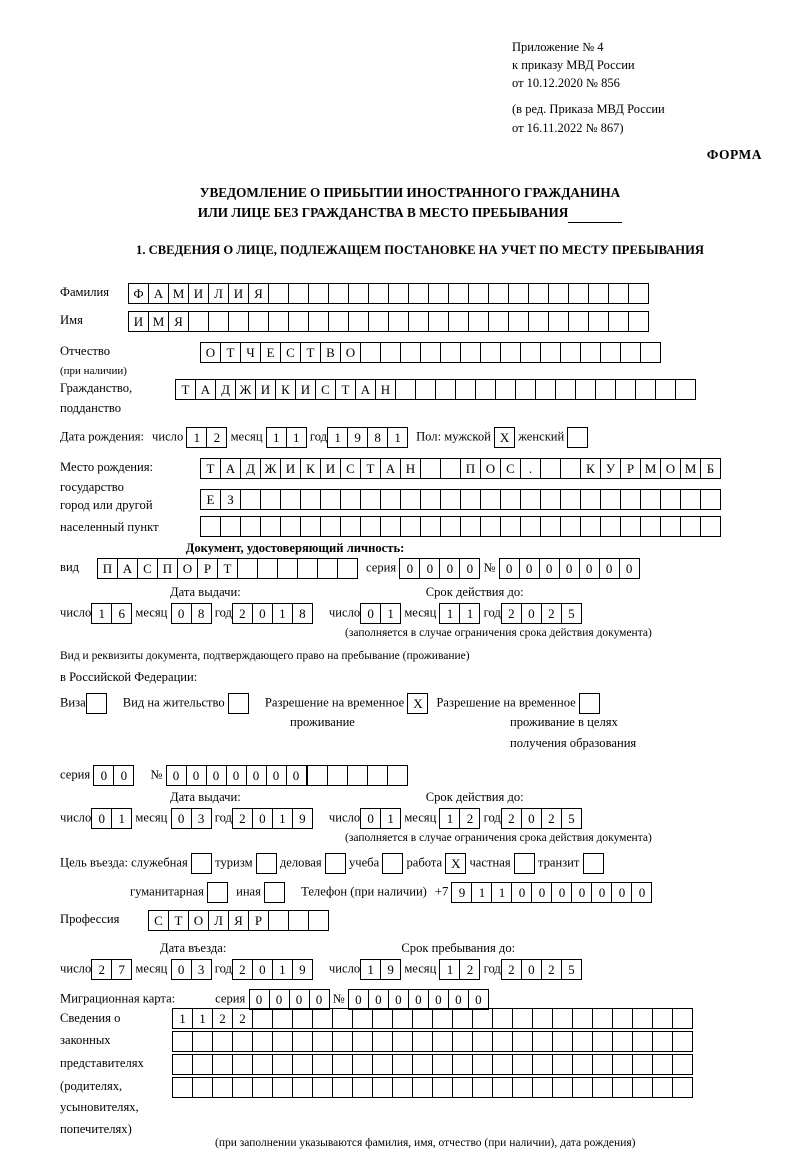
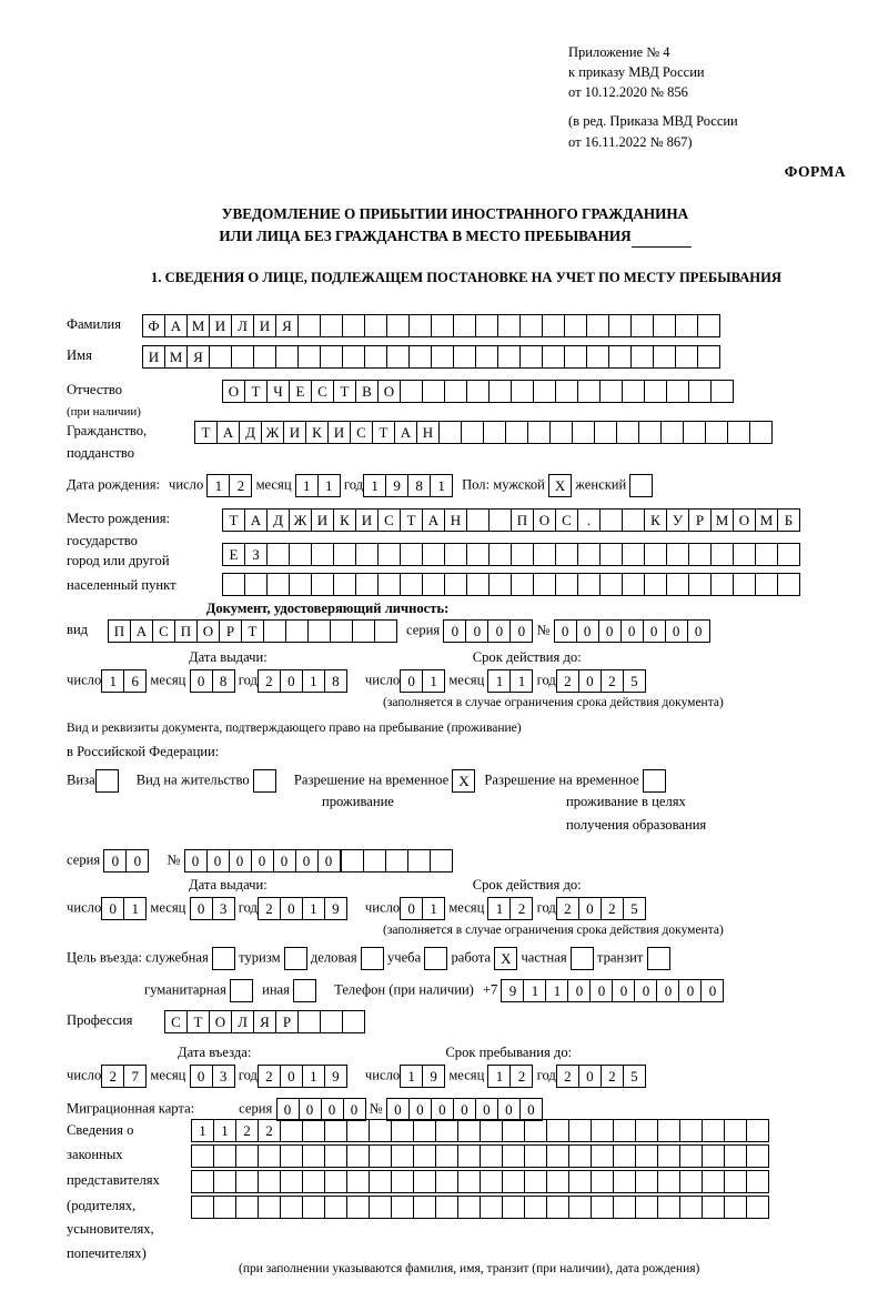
  Приложение № 4
  к приказу МВД России
  от 10.12.2020 № 856
  (в ред. Приказа МВД России
  от 16.11.2022 № 867)
  ФОРМА
  УВЕДОМЛЕНИЕ О ПРИБЫТИИ ИНОСТРАННОГО ГРАЖДАНИНА
- ИЛИ ЛИЦЕ БЕЗ ГРАЖДАНСТВА В МЕСТО ПРЕБЫВАНИЯ
+ ИЛИ ЛИЦА БЕЗ ГРАЖДАНСТВА В МЕСТО ПРЕБЫВАНИЯ
  1. СВЕДЕНИЯ О ЛИЦЕ, ПОДЛЕЖАЩЕМ ПОСТАНОВКЕ НА УЧЕТ ПО МЕСТУ ПРЕБЫВАНИЯ
  Фамилия Ф А М И Л И Я
  Имя И М Я
  Отчество О Т Ч Е С Т В О
  (при наличии)
  Гражданство, Т А Д Ж И К И С Т А Н
  подданство
  Дата рождения: число 1 2 месяц 1 1 год 1 9 8 1 Пол: мужской Х женский
  Место рождения: Т А Д Ж И К И С Т А Н П О С . К У Р М О М Б
  государство
  Е З
  город или другой
  населенный пункт
  Документ, удостоверяющий личность:
  вид П А С П О Р Т серия 0 0 0 0 № 0 0 0 0 0 0 0
  Дата выдачи: Срок действия до:
  число 1 6 месяц 0 8 год 2 0 1 8 число 0 1 месяц 1 1 год 2 0 2 5
  (заполняется в случае ограничения срока действия документа)
  Вид и реквизиты документа, подтверждающего право на пребывание (проживание)
  в Российской Федерации:
  Виза Вид на жительство Разрешение на временное Х Разрешение на временное
  проживание
  проживание в целях
  получения образования
  серия 0 0 № 0 0 0 0 0 0 0
  Дата выдачи: Срок действия до:
  число 0 1 месяц 0 3 год 2 0 1 9 число 0 1 месяц 1 2 год 2 0 2 5
  (заполняется в случае ограничения срока действия документа)
  Цель въезда: служебная туризм деловая учеба работа Х частная транзит
  гуманитарная иная Телефон (при наличии) +7 9 1 1 0 0 0 0 0 0 0
  Профессия С Т О Л Я Р
  Дата въезда: Срок пребывания до:
  число 2 7 месяц 0 3 год 2 0 1 9 число 1 9 месяц 1 2 год 2 0 2 5
  Миграционная карта: серия 0 0 0 0 № 0 0 0 0 0 0 0
  Сведения о
  1 1 2 2
  законных
  представителях
  (родителях,
  усыновителях,
  попечителях)
- (при заполнении указываются фамилия, имя, отчество (при наличии), дата рождения)
+ (при заполнении указываются фамилия, имя, транзит (при наличии), дата рождения)
